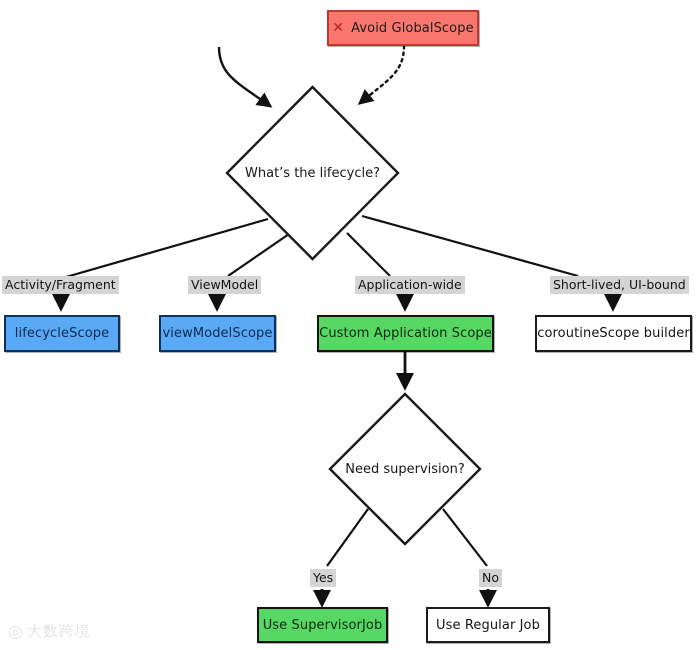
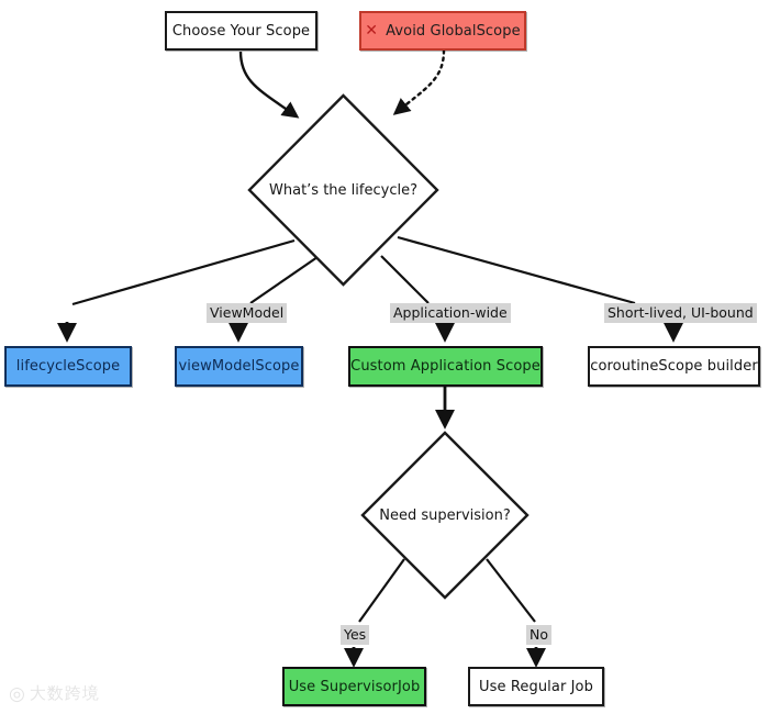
+ Choose Your Scope
  ✕
  Avoid GlobalScope
  What’s the lifecycle?
- Activity/Fragment
  ViewModel
  Application-wide
  Short-lived, UI-bound
  lifecycleScope
  viewModelScope
  Custom Application Scope
  coroutineScope builder
  Need supervision?
  Yes
  No
  Use SupervisorJob
  Use Regular Job
  ◎
  大数跨境
